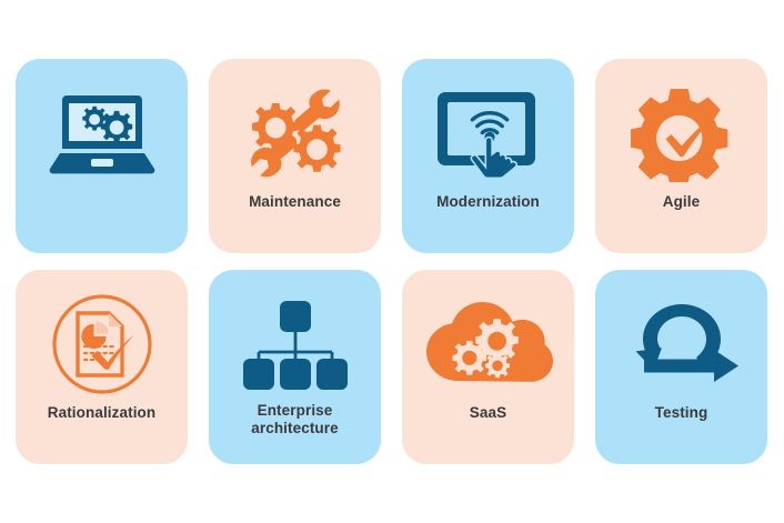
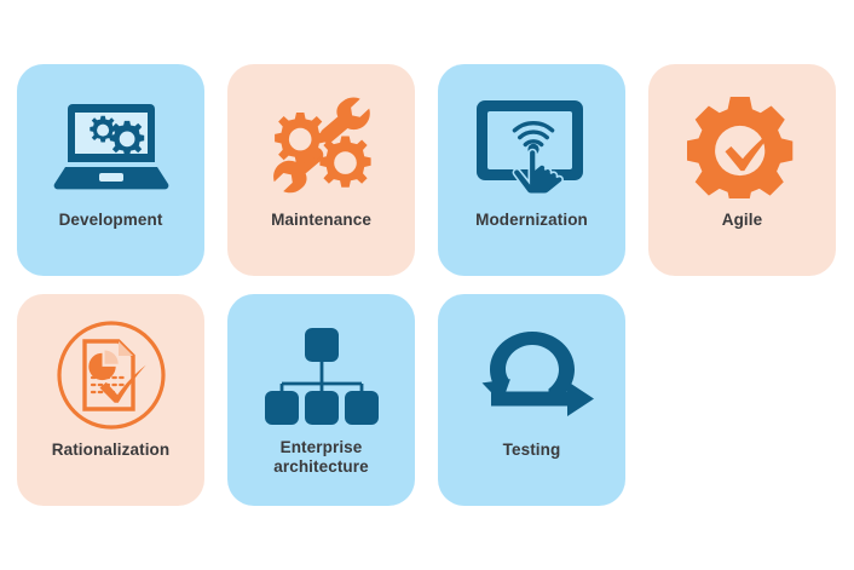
+ Development
  Maintenance
  Modernization
  Agile
  Rationalization
  Enterprise
  architecture
- SaaS
  Testing
